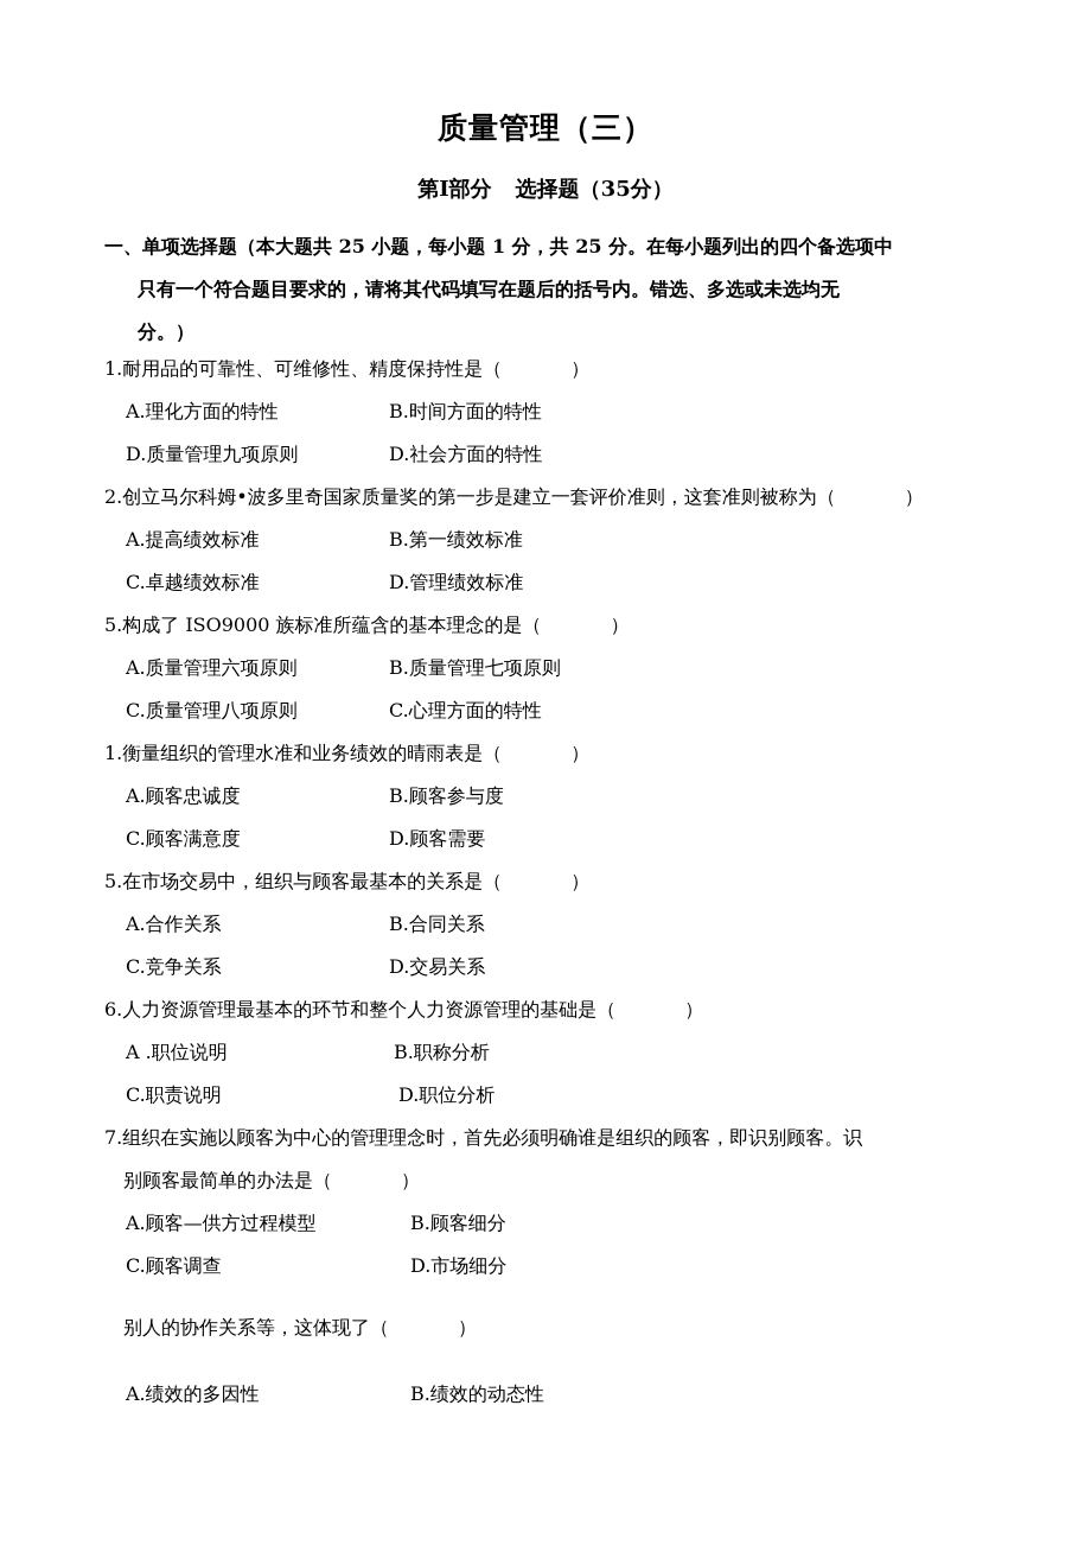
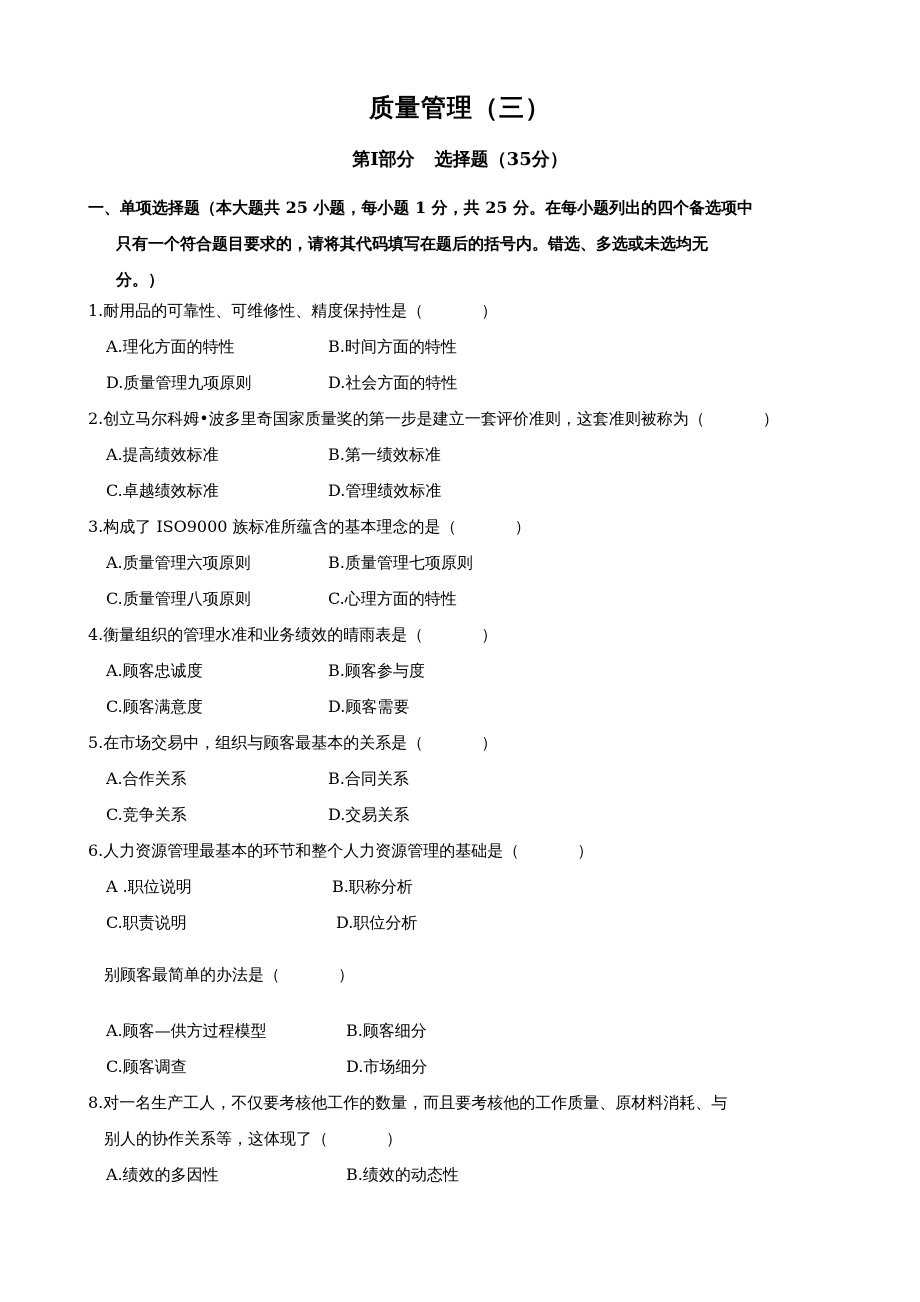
  质量管理（三）
  第Ⅰ部分 选择题（35分）
  一、单项选择题（本大题共 25 小题，每小题 1 分，共 25 分。在每小题列出的四个备选项中
  只有一个符合题目要求的，请将其代码填写在题后的括号内。错选、多选或未选均无
  分。）
  1.耐用品的可靠性、可维修性、精度保持性是（ ）
  A.理化方面的特性
  B.时间方面的特性
  D.质量管理九项原则
  D.社会方面的特性
  2.创立马尔科姆•波多里奇国家质量奖的第一步是建立一套评价准则，这套准则被称为（ ）
  A.提高绩效标准
  B.第一绩效标准
  C.卓越绩效标准
  D.管理绩效标准
- 5.构成了 ISO9000 族标准所蕴含的基本理念的是（ ）
+ 3.构成了 ISO9000 族标准所蕴含的基本理念的是（ ）
  A.质量管理六项原则
  B.质量管理七项原则
  C.质量管理八项原则
  C.心理方面的特性
- 1.衡量组织的管理水准和业务绩效的晴雨表是（ ）
+ 4.衡量组织的管理水准和业务绩效的晴雨表是（ ）
  A.顾客忠诚度
  B.顾客参与度
  C.顾客满意度
  D.顾客需要
  5.在市场交易中，组织与顾客最基本的关系是（ ）
  A.合作关系
  B.合同关系
  C.竞争关系
  D.交易关系
  6.人力资源管理最基本的环节和整个人力资源管理的基础是（ ）
  A .职位说明
  B.职称分析
  C.职责说明
  D.职位分析
- 7.组织在实施以顾客为中心的管理理念时，首先必须明确谁是组织的顾客，即识别顾客。识
  别顾客最简单的办法是（ ）
  A.顾客—供方过程模型
  B.顾客细分
  C.顾客调查
  D.市场细分
+ 8.对一名生产工人，不仅要考核他工作的数量，而且要考核他的工作质量、原材料消耗、与
  别人的协作关系等，这体现了（ ）
  A.绩效的多因性
  B.绩效的动态性
